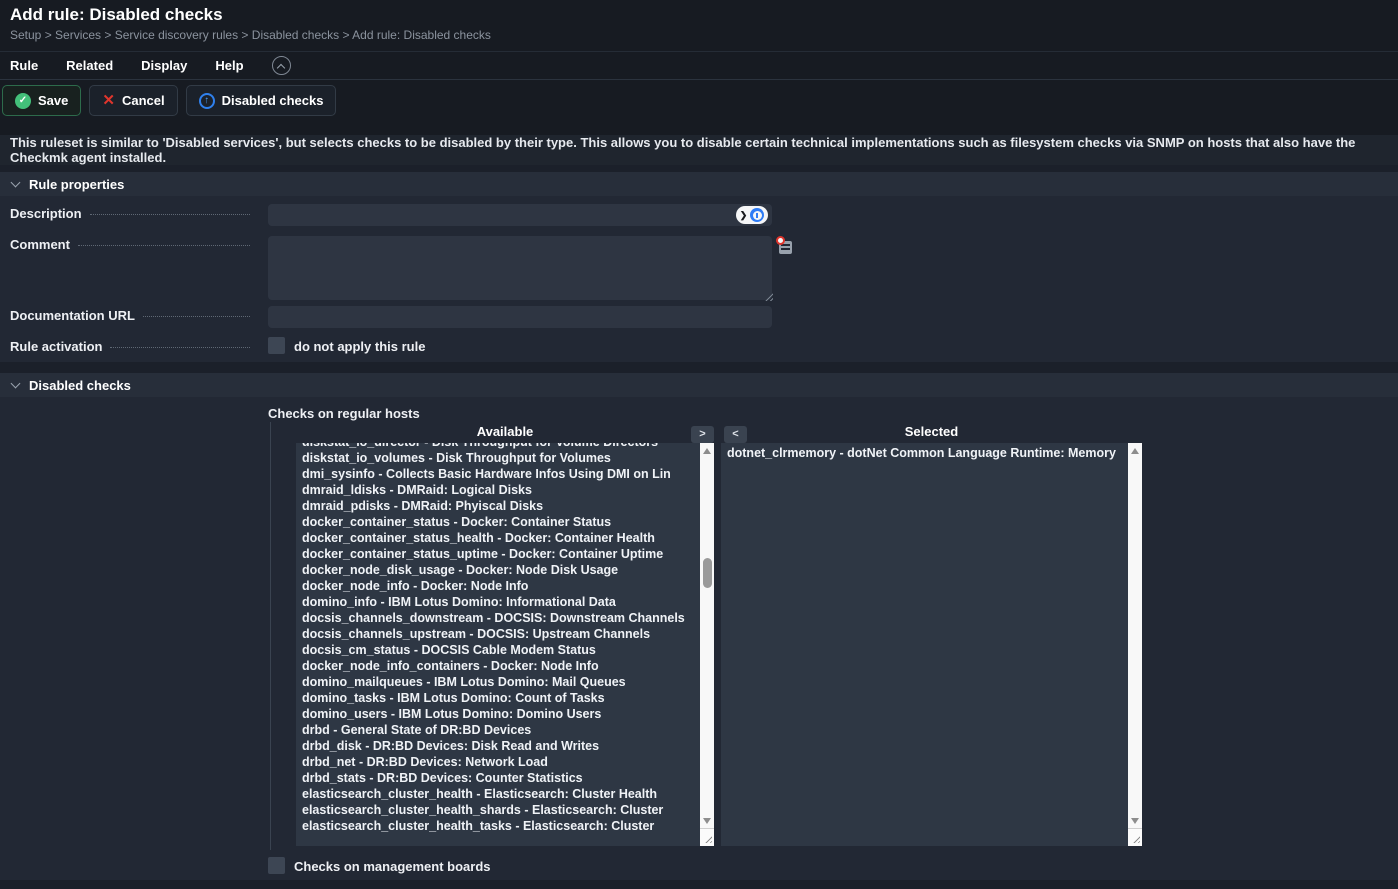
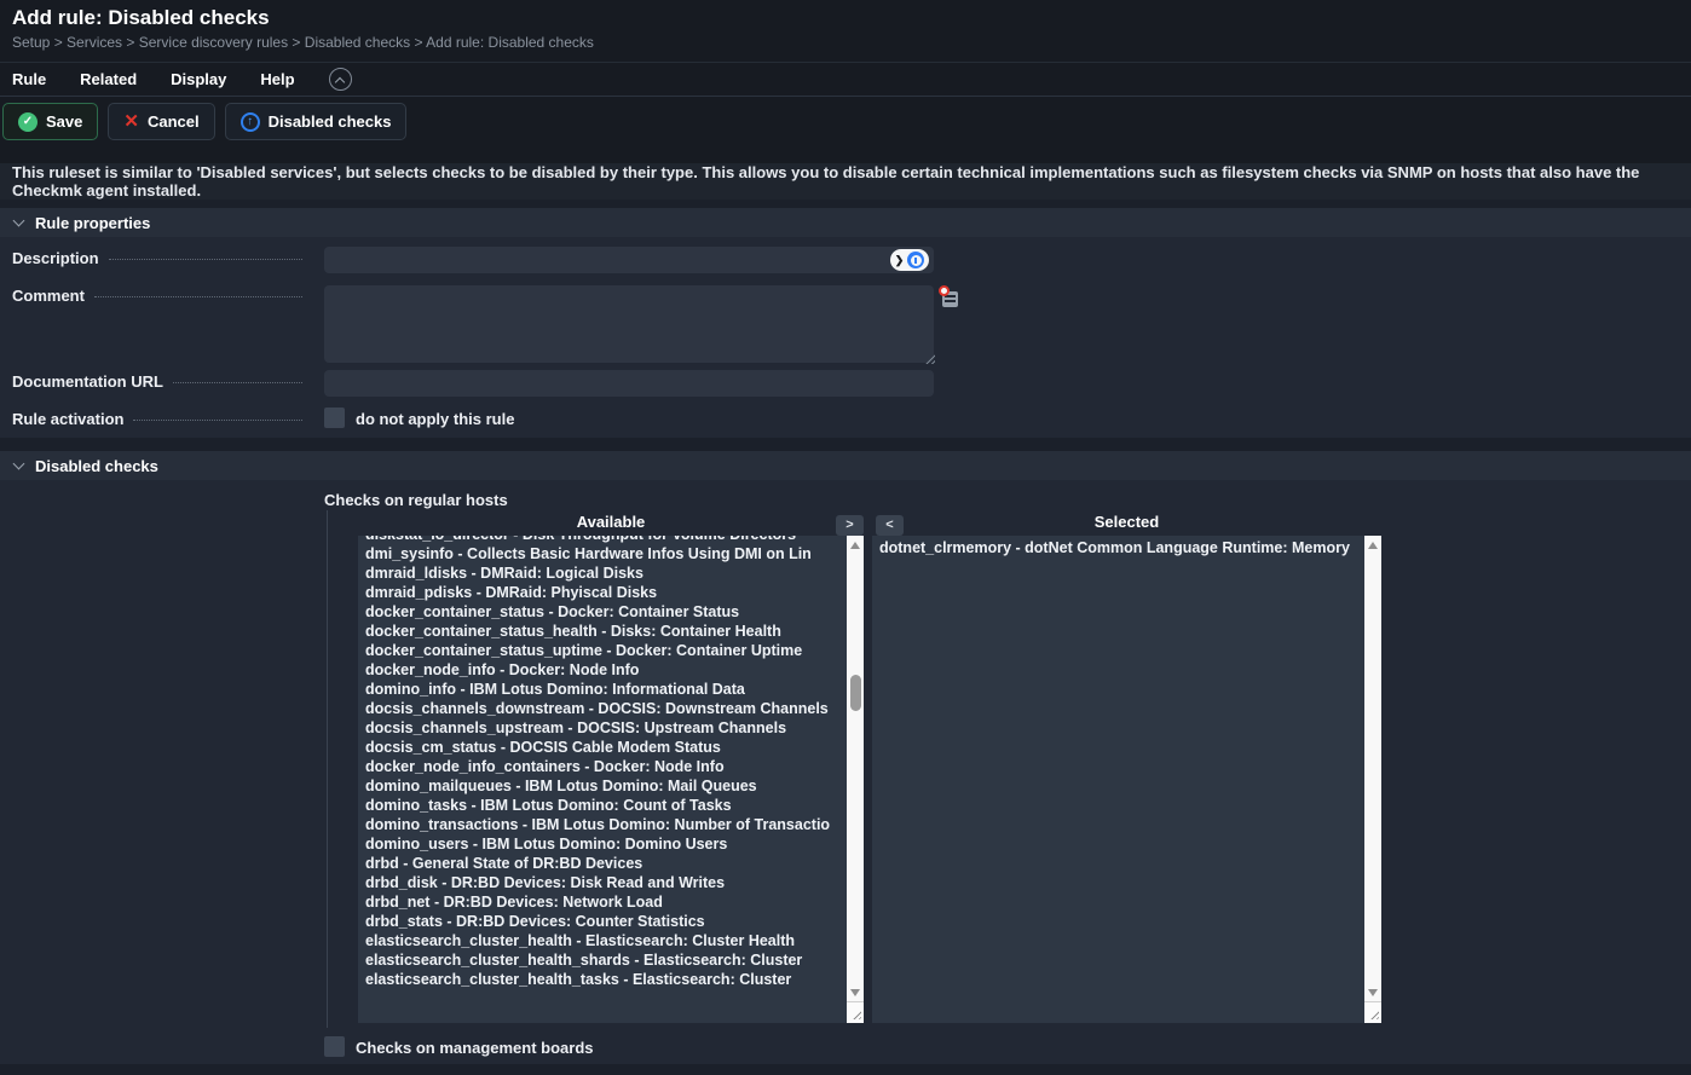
  Add rule: Disabled checks
  Setup > Services > Service discovery rules > Disabled checks > Add rule: Disabled checks
  Rule
  Related
  Display
  Help
  ✓
  Save
  ✕
  Cancel
  ↑
  Disabled checks
  This ruleset is similar to 'Disabled services', but selects checks to be disabled by their type. This allows you to disable certain technical implementations such as filesystem checks via SNMP on hosts that also have the Checkmk agent installed.
  Rule properties
  Description
  ❯
  Comment
  Documentation URL
  Rule activation
  do not apply this rule
  Disabled checks
  Checks on regular hosts
  Available
  >
  <
  Selected
- diskstat_io_volumes - Disk Throughput for Volumes
  dmi_sysinfo - Collects Basic Hardware Infos Using DMI on Lin
  dmraid_ldisks - DMRaid: Logical Disks
  dmraid_pdisks - DMRaid: Phyiscal Disks
  docker_container_status - Docker: Container Status
- docker_container_status_health - Docker: Container Health
+ docker_container_status_health - Disks: Container Health
  docker_container_status_uptime - Docker: Container Uptime
- docker_node_disk_usage - Docker: Node Disk Usage
  docker_node_info - Docker: Node Info
  domino_info - IBM Lotus Domino: Informational Data
  docsis_channels_downstream - DOCSIS: Downstream Channels
  docsis_channels_upstream - DOCSIS: Upstream Channels
  docsis_cm_status - DOCSIS Cable Modem Status
  docker_node_info_containers - Docker: Node Info
  domino_mailqueues - IBM Lotus Domino: Mail Queues
  domino_tasks - IBM Lotus Domino: Count of Tasks
+ domino_transactions - IBM Lotus Domino: Number of Transactio
  domino_users - IBM Lotus Domino: Domino Users
  drbd - General State of DR:BD Devices
  drbd_disk - DR:BD Devices: Disk Read and Writes
  drbd_net - DR:BD Devices: Network Load
  drbd_stats - DR:BD Devices: Counter Statistics
  elasticsearch_cluster_health - Elasticsearch: Cluster Health
  elasticsearch_cluster_health_shards - Elasticsearch: Cluster
  elasticsearch_cluster_health_tasks - Elasticsearch: Cluster
  dotnet_clrmemory - dotNet Common Language Runtime: Memory
  Checks on management boards
